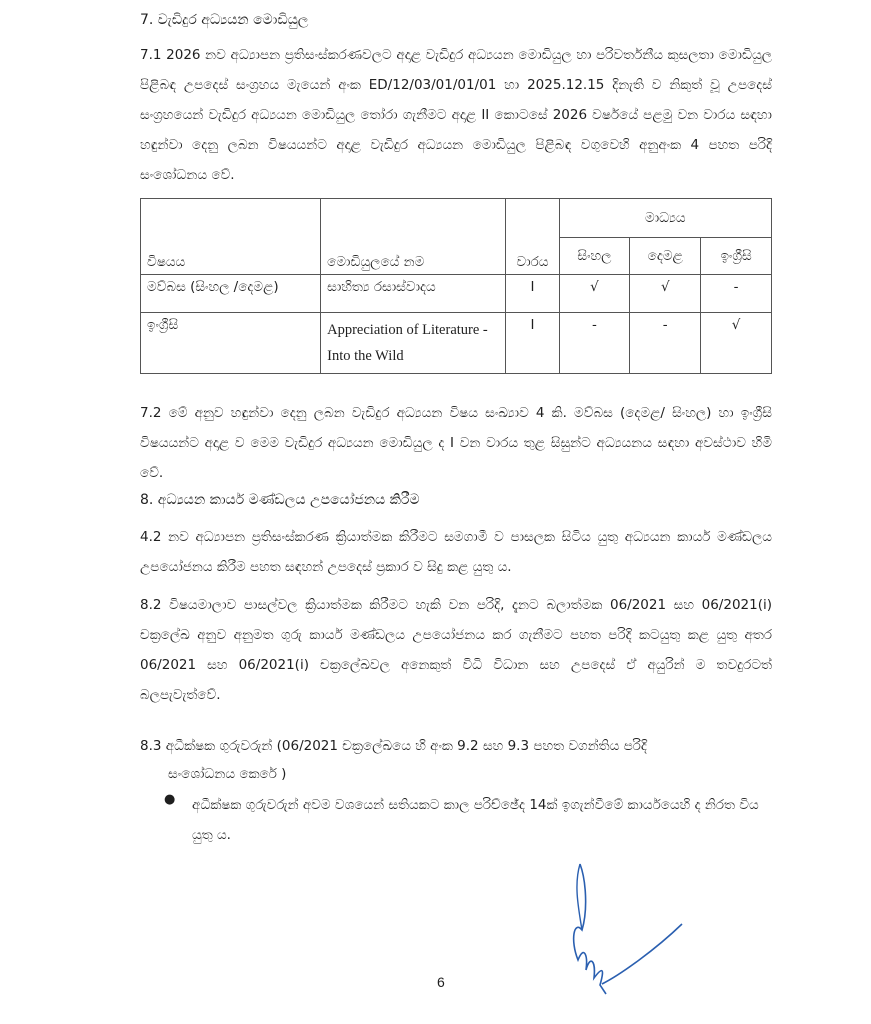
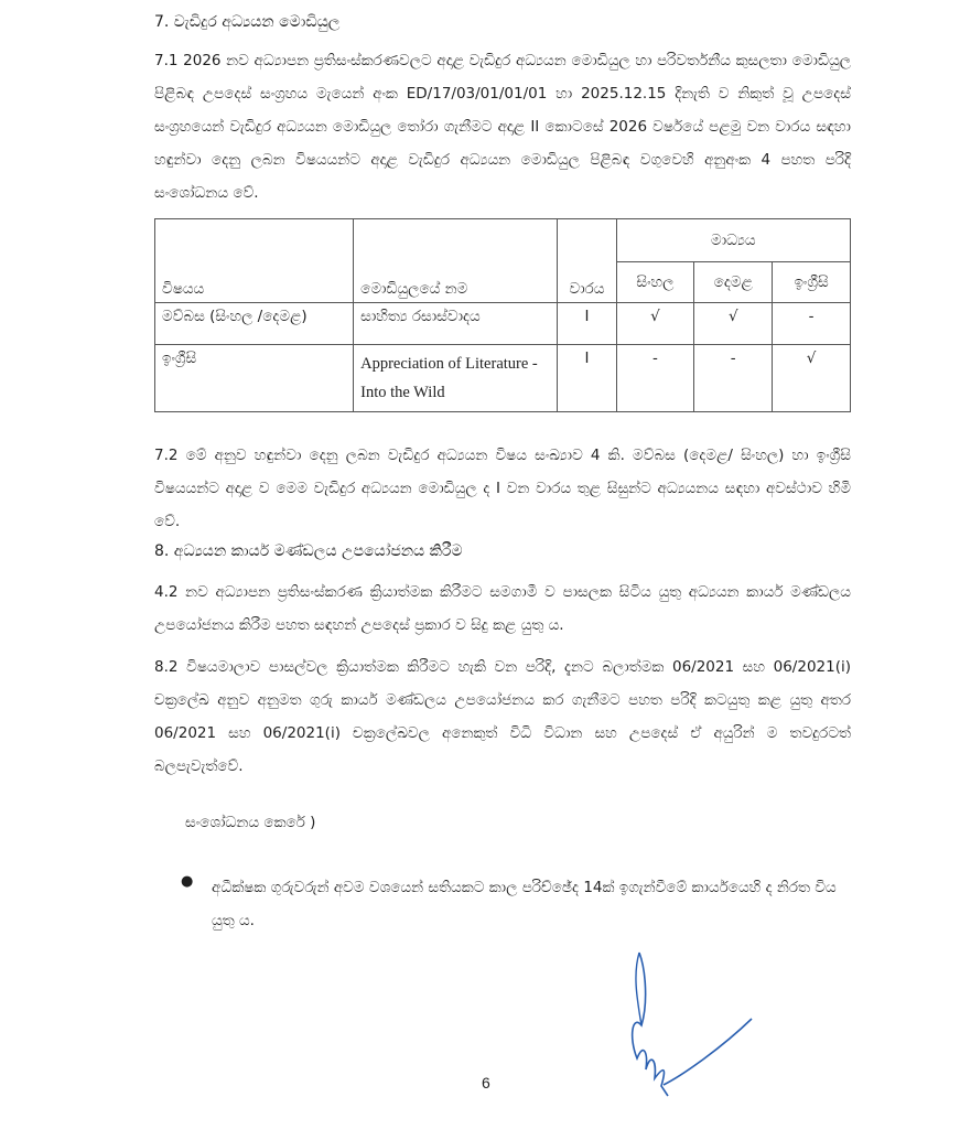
  7. වැඩිදුර අධ්‍යයන මොඩියුල
- 7.1 2026 නව අධ්‍යාපන ප්‍රතිසංස්කරණවලට අදාළ වැඩිදුර අධ්‍යයන මොඩියුල හා පරිවර්තනීය කුසලතා මොඩියුල පිළිබඳ උපදෙස් සංග්‍රහය මැයෙන් අංක ED/12/03/01/01/01 හා 2025.12.15 දිනැති ව නිකුත් වූ උපදෙස් සංග්‍රහයෙන් වැඩිදුර අධ්‍යයන මොඩියුල තෝරා ගැනීමට අදාළ II කොටසේ 2026 වර්ෂයේ පළමු වන වාරය සඳහා හඳුන්වා දෙනු ලබන විෂයයන්ට අදාළ වැඩිදුර අධ්‍යයන මොඩියුල පිළිබඳ වගුවෙහි අනුඅංක 4 පහත පරිදි සංශෝධනය වේ.
+ 7.1 2026 නව අධ්‍යාපන ප්‍රතිසංස්කරණවලට අදාළ වැඩිදුර අධ්‍යයන මොඩියුල හා පරිවර්තනීය කුසලතා මොඩියුල පිළිබඳ උපදෙස් සංග්‍රහය මැයෙන් අංක ED/17/03/01/01/01 හා 2025.12.15 දිනැති ව නිකුත් වූ උපදෙස් සංග්‍රහයෙන් වැඩිදුර අධ්‍යයන මොඩියුල තෝරා ගැනීමට අදාළ II කොටසේ 2026 වර්ෂයේ පළමු වන වාරය සඳහා හඳුන්වා දෙනු ලබන විෂයයන්ට අදාළ වැඩිදුර අධ්‍යයන මොඩියුල පිළිබඳ වගුවෙහි අනුඅංක 4 පහත පරිදි සංශෝධනය වේ.
  විෂයය	මොඩියුලයේ නම	වාරය	මාධ්‍යය
  සිංහල	දෙමළ	ඉංග්‍රීසි
  මව්බස (සිංහල /දෙමළ)	සාහිත්‍ය රසාස්වාදය	I	√	√	-
  ඉංග්‍රීසි	Appreciation of Literature - Into the Wild	I	-	-	√
  7.2 මේ අනුව හඳුන්වා දෙනු ලබන වැඩිදුර අධ්‍යයන විෂය සංඛ්‍යාව 4 කි. මව්බස (දෙමළ/ සිංහල) හා ඉංග්‍රීසි විෂයයන්ට අදාළ ව මෙම වැඩිදුර අධ්‍යයන මොඩියුල ද I වන වාරය තුළ සිසුන්ට අධ්‍යයනය සඳහා අවස්ථාව හිමි වේ.
  8. අධ්‍යයන කාර්ය මණ්ඩලය උපයෝජනය කිරීම
  4.2 නව අධ්‍යාපන ප්‍රතිසංස්කරණ ක්‍රියාත්මක කිරීමට සමගාමී ව පාසලක සිටිය යුතු අධ්‍යයන කාර්ය මණ්ඩලය උපයෝජනය කිරීම පහත සඳහන් උපදෙස් ප්‍රකාර ව සිදු කළ යුතු ය.
  8.2 විෂයමාලාව පාසල්වල ක්‍රියාත්මක කිරීමට හැකි වන පරිදි, දැනට බලාත්මක 06/2021 සහ 06/2021(i) චක්‍රලේඛ අනුව අනුමත ගුරු කාර්ය මණ්ඩලය උපයෝජනය කර ගැනීමට පහත පරිදි කටයුතු කළ යුතු අතර 06/2021 සහ 06/2021(i) චක්‍රලේඛවල අනෙකුත් විධි විධාන සහ උපදෙස් ඒ අයුරින් ම තවදුරටත් බලපැවැත්වේ.
- 8.3 අධීක්ෂක ගුරුවරුන් (06/2021 චක්‍රලේඛයෙ හි අංක 9.2 සහ 9.3 පහත වගන්තිය පරිදි
  සංශෝධනය කෙරේ )
  ●
  අධීක්ෂක ගුරුවරුන් අවම වශයෙන් සතියකට කාල පරිච්ඡේද 14ක් ඉගැන්වීමේ කාර්යයෙහි ද නිරත විය යුතු ය.
  6
